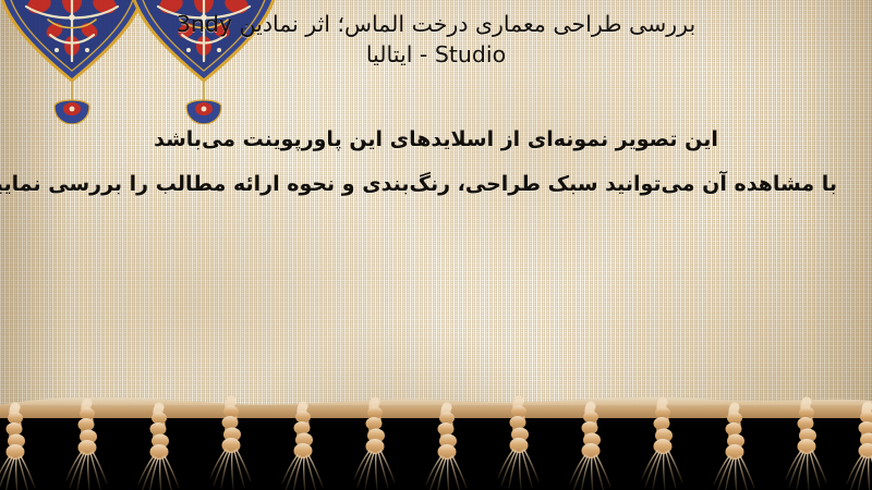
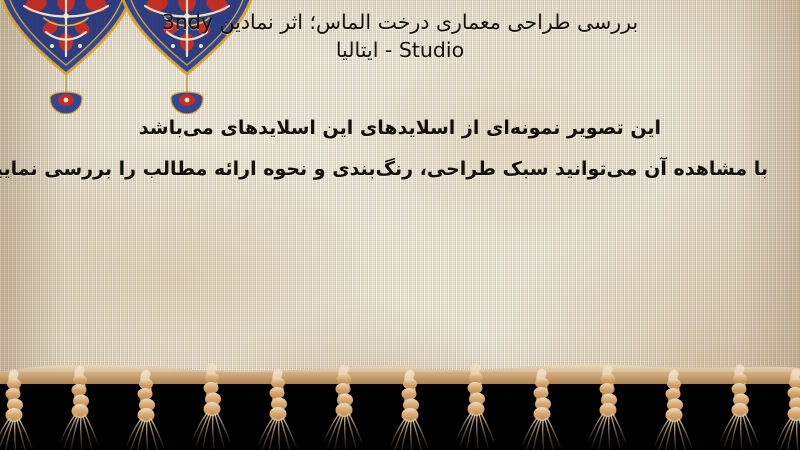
  بررسی طراحی معماری درخت الماس؛ اثر نمادین 3ndy
  Studio - ایتالیا
- این تصویر نمونه‌ای از اسلایدهای این پاورپوینت می‌باشد
+ این تصویر نمونه‌ای از اسلایدهای این اسلایدهای می‌باشد
  با مشاهده آن می‌توانید سبک طراحی، رنگ‌بندی و نحوه ارائه مطالب را بررسی نمای
